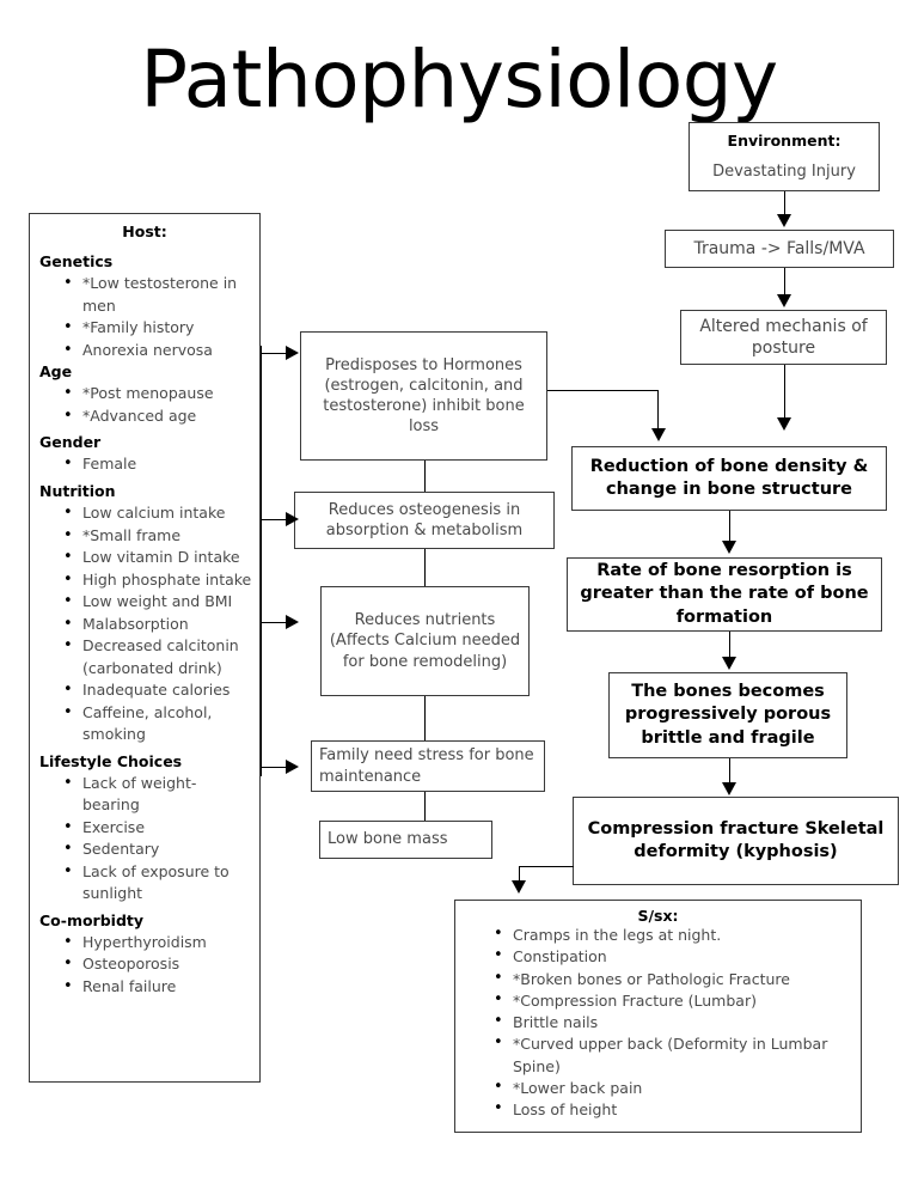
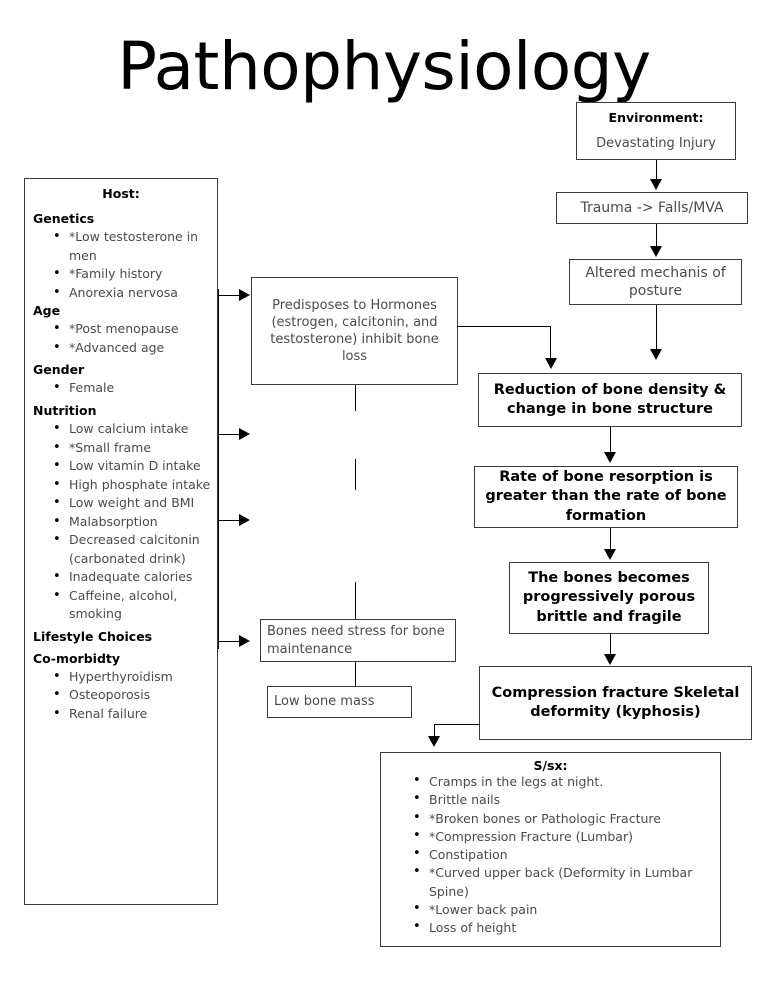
  Pathophysiology
  Host:
  Genetics
  *Low testosterone in men
  *Family history
  Anorexia nervosa
  Age
  *Post menopause
  *Advanced age
  Gender
  Female
  Nutrition
  Low calcium intake
  *Small frame
  Low vitamin D intake
  High phosphate intake
  Low weight and BMI
  Malabsorption
  Decreased calcitonin (carbonated drink)
  Inadequate calories
  Caffeine, alcohol, smoking
  Lifestyle Choices
- Lack of weight-bearing
- Exercise
- Sedentary
- Lack of exposure to sunlight
  Co-morbidty
  Hyperthyroidism
  Osteoporosis
  Renal failure
  Predisposes to Hormones (estrogen, calcitonin, and testosterone) inhibit bone loss
- Reduces osteogenesis in absorption & metabolism
- Reduces nutrients (Affects Calcium needed for bone remodeling)
- Family need stress for bone maintenance
+ Bones need stress for bone maintenance
  Low bone mass
  Environment:
  Devastating Injury
  Trauma -> Falls/MVA
  Altered mechanis of posture
  Reduction of bone density & change in bone structure
  Rate of bone resorption is greater than the rate of bone formation
  The bones becomes progressively porous brittle and fragile
  Compression fracture Skeletal deformity (kyphosis)
  S/sx:
  Cramps in the legs at night.
- Constipation
+ Brittle nails
  *Broken bones or Pathologic Fracture
  *Compression Fracture (Lumbar)
- Brittle nails
+ Constipation
  *Curved upper back (Deformity in Lumbar Spine)
  *Lower back pain
  Loss of height
